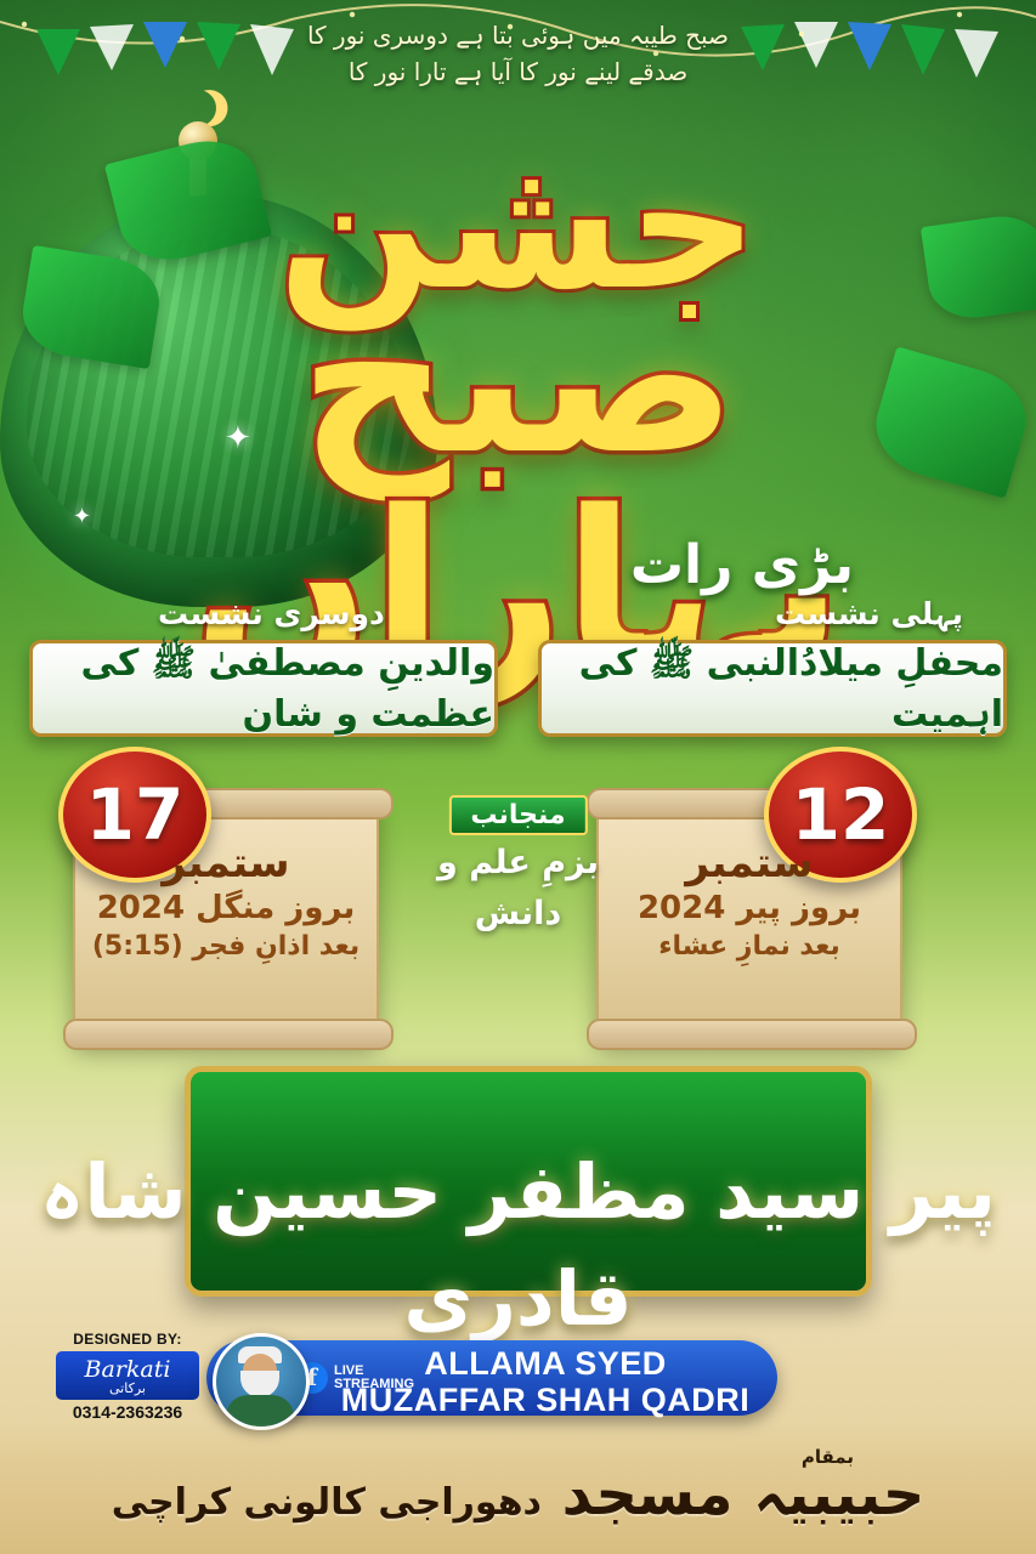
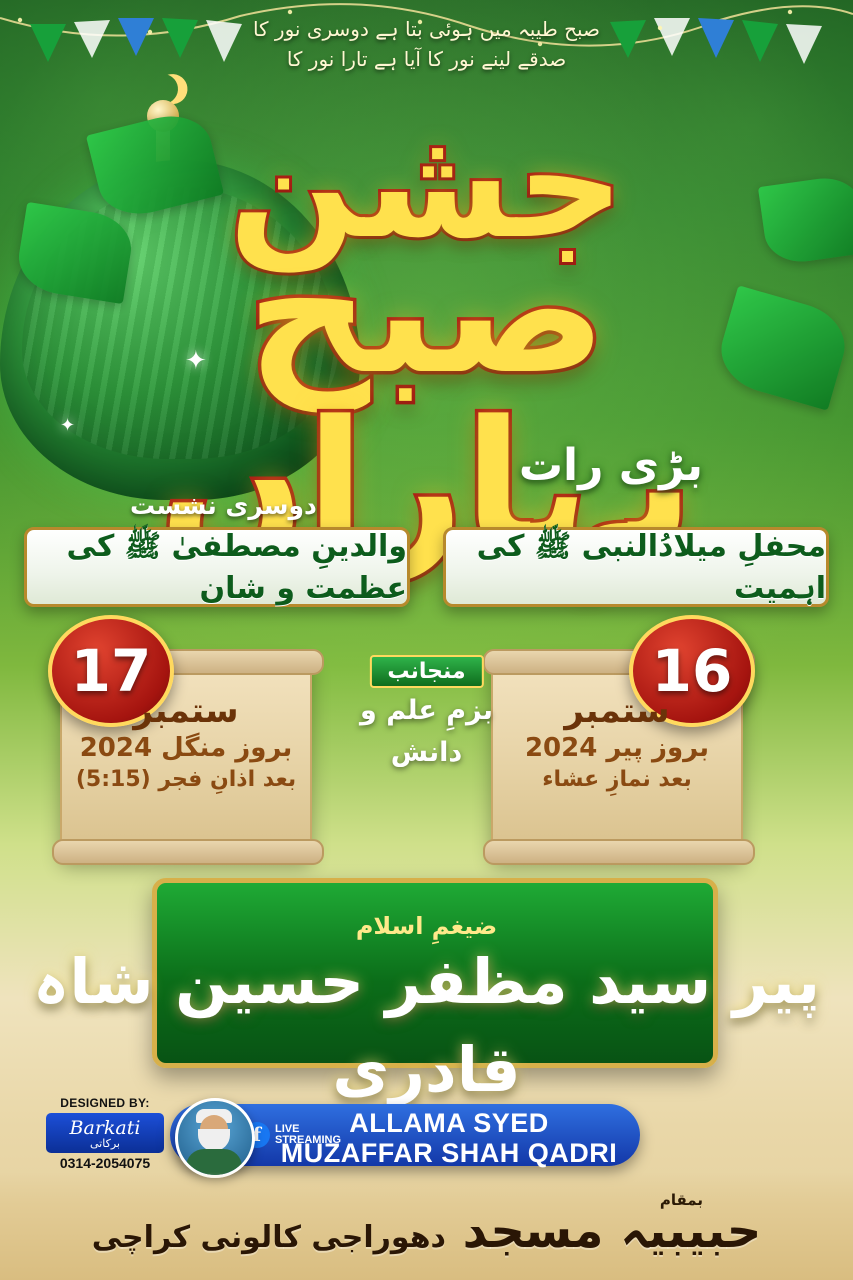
  ✦
  ✦
  صبح طیبہ میں ہوئی بتا ہے دوسری نور کا
  صدقے لینے نور کا آیا ہے تارا نور کا
  جشن
  صبح بہاراں
  بڑی رات
- پہلی نشست
  محفلِ میلادُالنبی ﷺ کی اہمیت
  دوسری نشست
  والدینِ مصطفیٰ ﷺ کی عظمت و شان
- 12
+ 16
  ستمبر
  بروز پیر 2024
  بعد نمازِ عشاء
  17
  ستمبر
  بروز منگل 2024
  بعد اذانِ فجر (5:15)
  منجانب
  بزمِ علم و
  دانش
+ ضیغمِ اسلام
  پیر سید مظفر حسین شاہ قادری
  DESIGNED BY:
  Barkati
  برکاتی
- 0314-2363236
+ 0314-2054075
  f
  LIVE
  STREAMING
  ALLAMA SYED
  MUZAFFAR SHAH QADRI
  بمقام
  حبیبیہ مسجد دھوراجی کالونی کراچی
